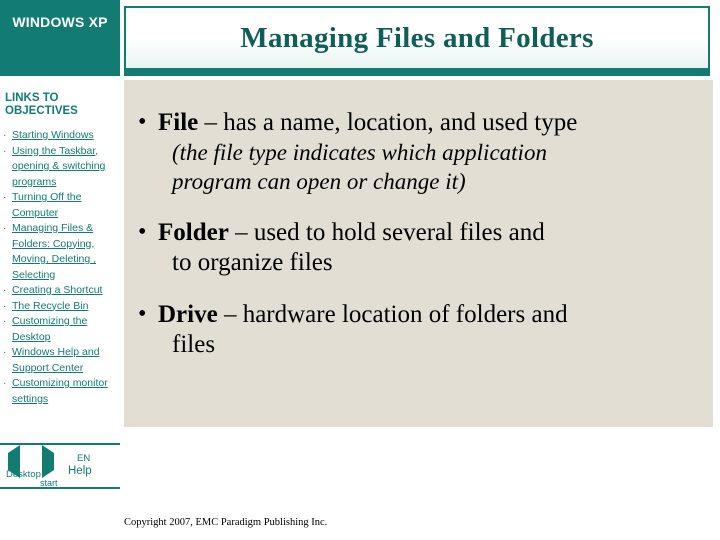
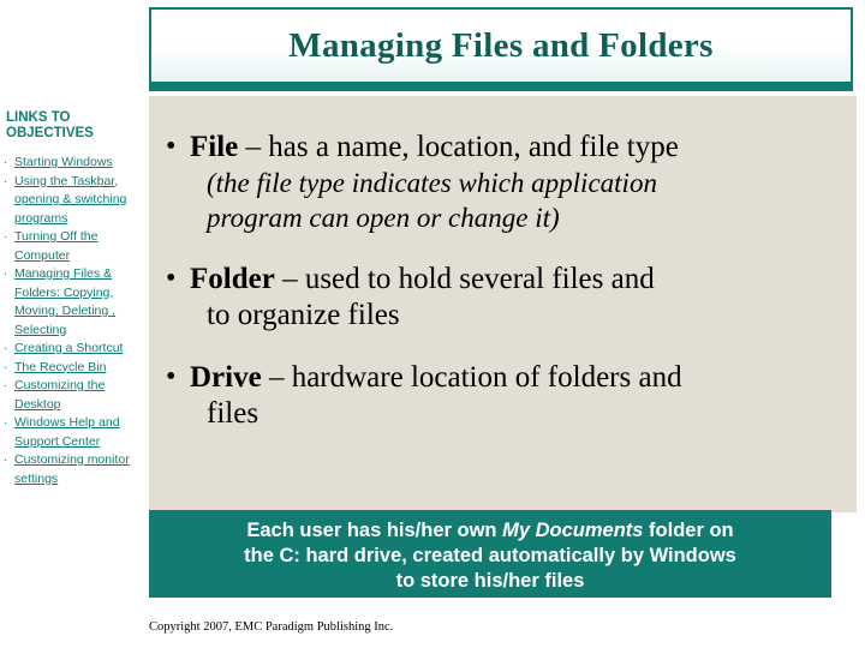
- WINDOWS XP
  LINKS TO OBJECTIVES
  ·
  Starting Windows
  ·
  Using the Taskbar, opening & switching programs
  ·
  Turning Off the Computer
  ·
  Managing Files & Folders: Copying, Moving, Deleting , Selecting
  ·
  Creating a Shortcut
  ·
  The Recycle Bin
  ·
  Customizing the Desktop
  ·
  Windows Help and Support Center
  ·
  Customizing monitor settings
- Desktop
- EN
- Help
- start
  Managing Files and Folders
  •
- File – has a name, location, and used type
+ File – has a name, location, and file type
  (the file type indicates which application
  program can open or change it)
  •
  Folder – used to hold several files and
  to organize files
  •
  Drive – hardware location of folders and
  files
+ Each user has his/her own My Documents folder on
+ the C: hard drive, created automatically by Windows
+ to store his/her files
  Copyright 2007, EMC Paradigm Publishing Inc.
